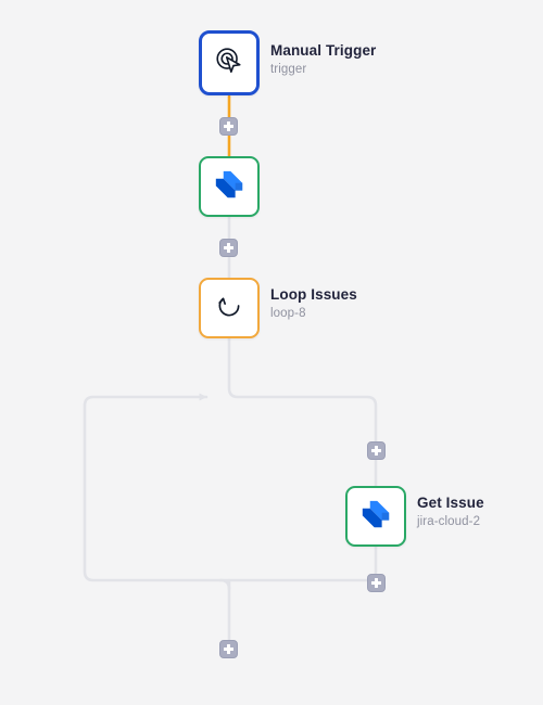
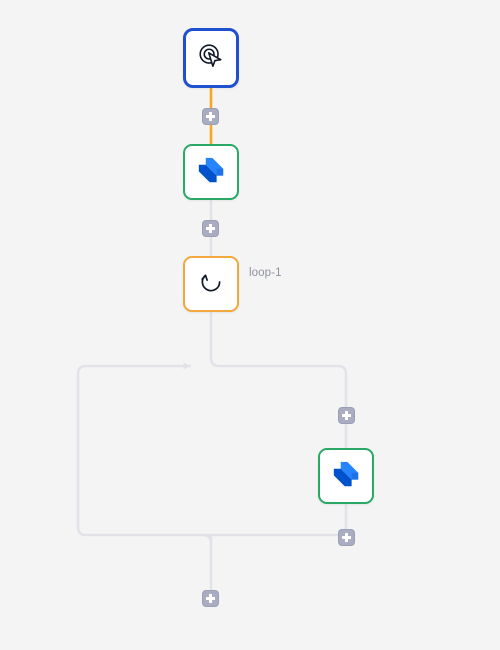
- Manual Trigger
- trigger
- Loop Issues
- loop-8
+ loop-1
- Get Issue
- jira-cloud-2
